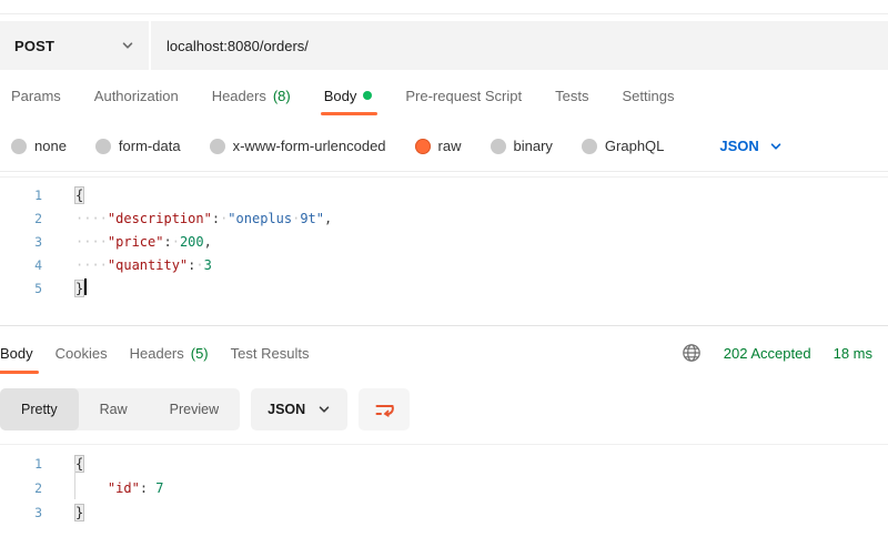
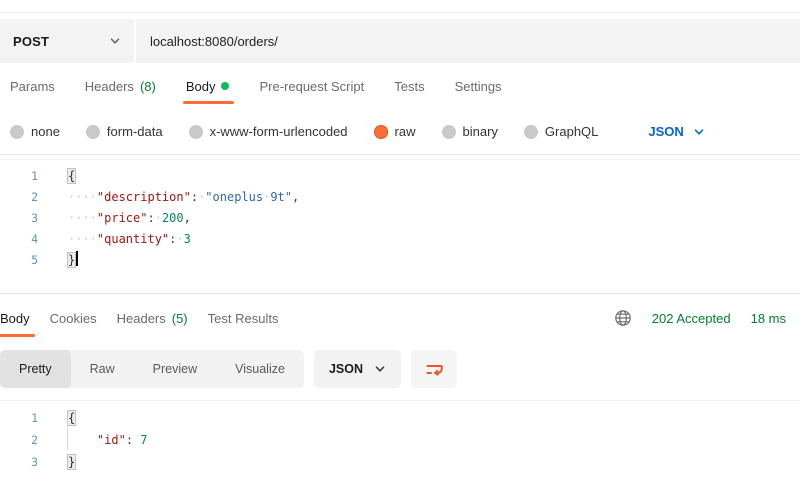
  POST
  localhost:8080/orders/
  Params
- Authorization
  Headers
  (8)
  Body
  Pre-request Script
  Tests
  Settings
  none
  form-data
  x-www-form-urlencoded
  raw
  binary
  GraphQL
  JSON
  1
  {
  2
  ····"description":·"oneplus·9t",
  3
  ····"price":·200,
  4
  ····"quantity":·3
  5
  }
  Body
  Cookies
  Headers
  (5)
  Test Results
  202 Accepted
  18 ms
  Pretty
  Raw
  Preview
+ Visualize
  JSON
  1
  {
  2
  "id": 7
  3
  }
